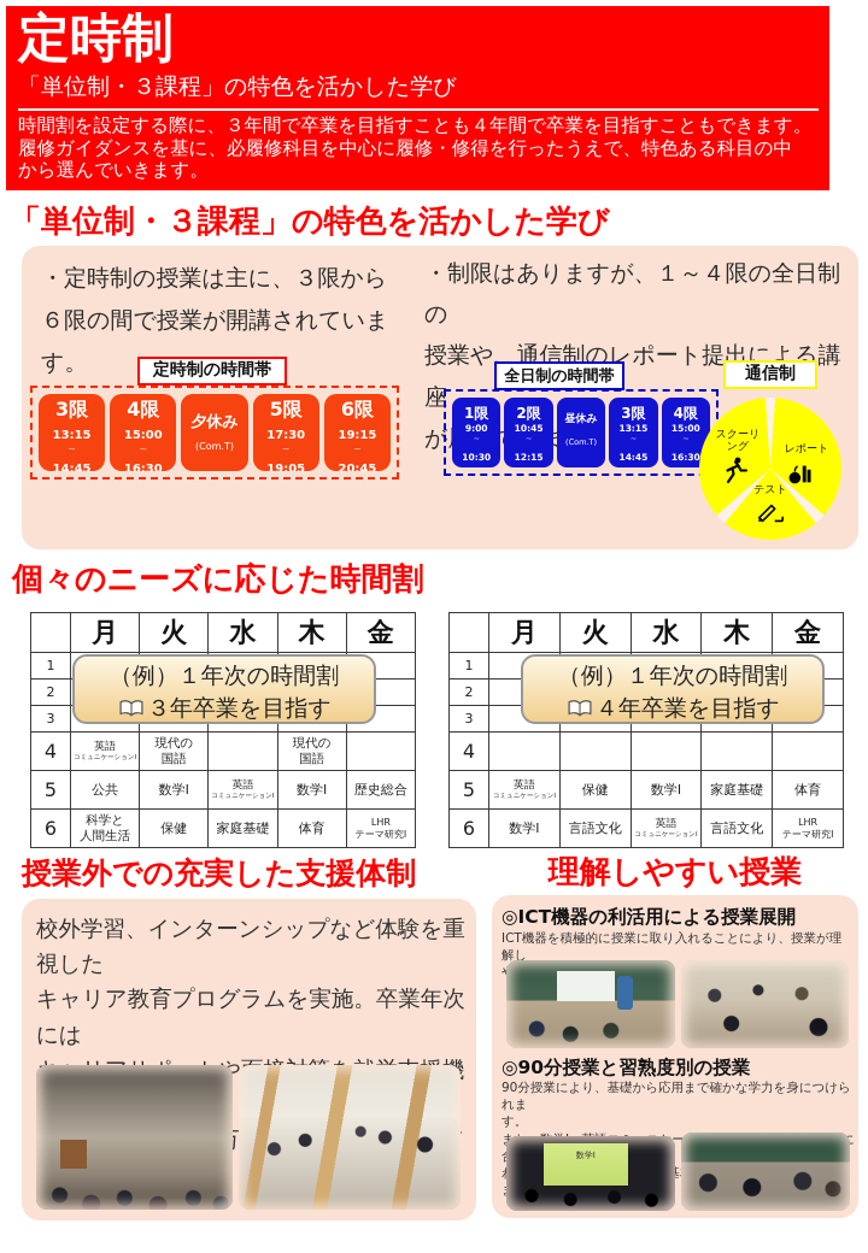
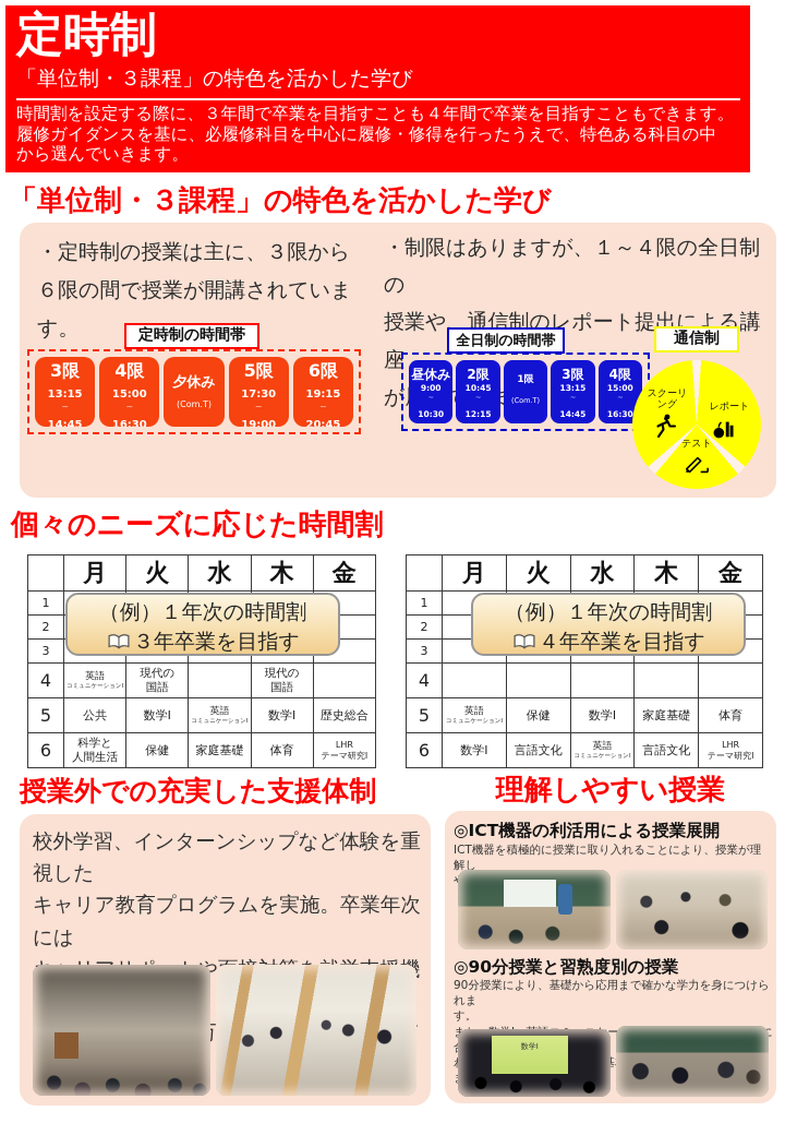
  定時制
  「単位制・３課程」の特色を活かした学び
  時間割を設定する際に、３年間で卒業を目指すことも４年間で卒業を目指すこともできます。
  履修ガイダンスを基に、必履修科目を中心に履修・修得を行ったうえで、特色ある科目の中
  から選んでいきます。
  「単位制・３課程」の特色を活かした学び
  ・定時制の授業は主に、３限から
  ６限の間で授業が開講されています。
  ・制限はありますが、１～４限の全日制の
  授業や、通信制のレポート提出による講座
  定時制の時間帯
  3限 13:15
  ~
  14:45
  4限 15:00
  ~
  16:30
  夕休み
  (Com.T)
  5限 17:30
  ~
- 19:05
+ 19:00
  6限 19:15
  ~
  20:45
  全日制の時間帯
- 1限
+ 昼休み
  9:00
  ~
  10:30
  2限
  10:45
  ~
  12:15
- 昼休み
+ 1限
  (Com.T)
  3限
  13:15
  ~
  14:45
  4限
  15:00
  ~
  16:30
  通信制
  スクーリ
  ング
  レポート
  テスト
  個々のニーズに応じた時間割
  	月	火	水	木	金
  1
  2
  3
  6	科学と人間生活	保健	家庭基礎	体育	LHRテーマ研究Ⅰ
  	月	火	水	木	金
  1
  2
  3
  4
  （例）１年次の時間割
  ３年卒業を目指す
  （例）１年次の時間割
  ４年卒業を目指す
  授業外での充実した支援体制
  校外学習、インターンシップなど体験を重視した
  キャリア教育プログラムを実施。卒業年次には
  理解しやすい授業
  ◎ICT機器の利活用による授業展開
  ICT機器を積極的に授業に取り入れることにより、授業が理解し
  ◎90分授業と習熟度別の授業
  90分授業により、基礎から応用まで確かな学力を身につけられま
  す。
  数学Ⅰ
